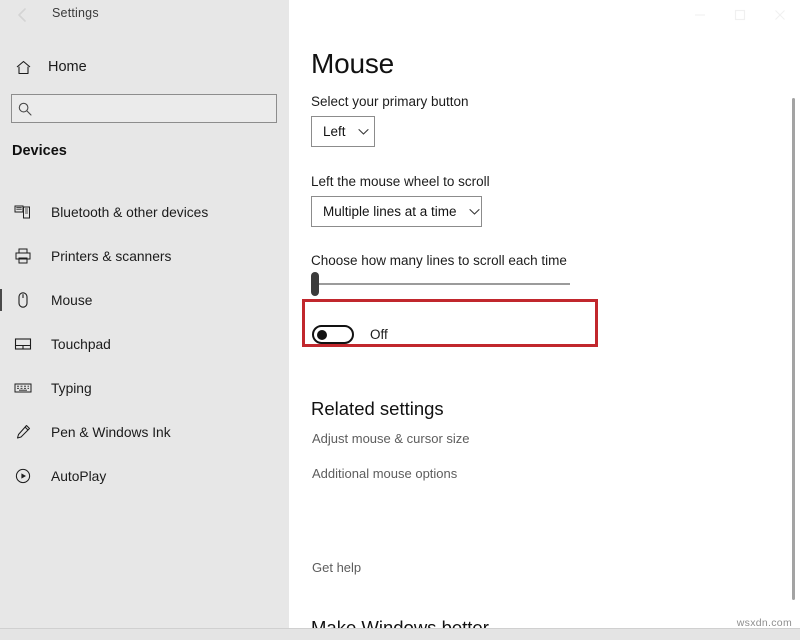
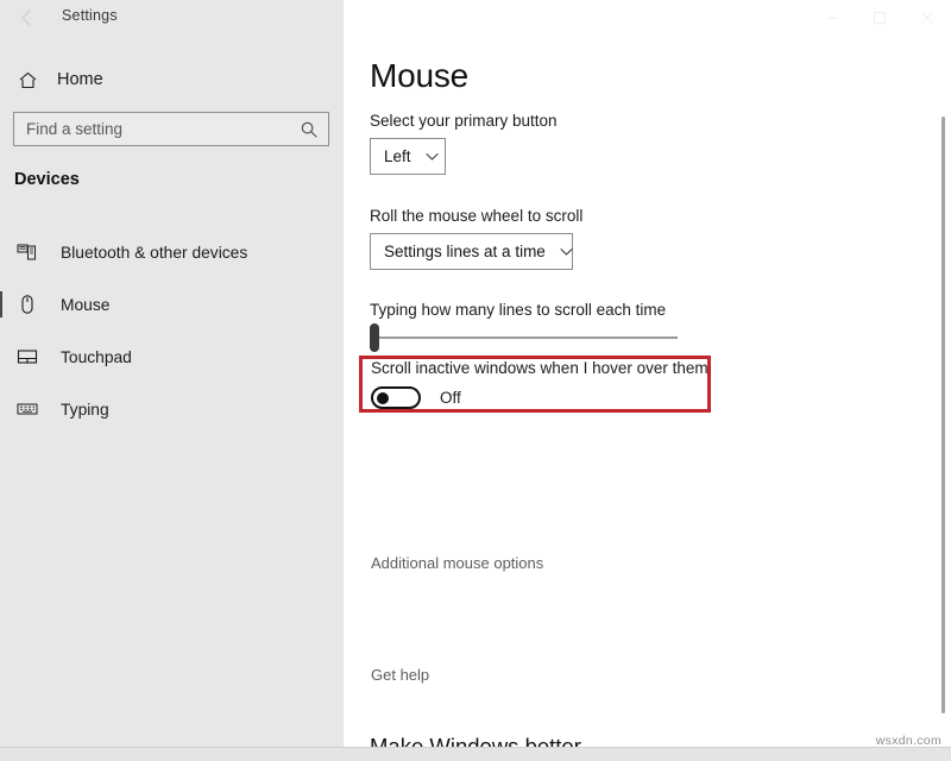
  Settings
  Home
+ Find a setting
  Devices
  Bluetooth & other devices
- Printers & scanners
  Mouse
  Touchpad
  Typing
- Pen & Windows Ink
- AutoPlay
  Mouse
  Select your primary button
  Left
- Left the mouse wheel to scroll
+ Roll the mouse wheel to scroll
- Multiple lines at a time
+ Settings lines at a time
- Choose how many lines to scroll each time
+ Typing how many lines to scroll each time
+ Scroll inactive windows when I hover over them
  Off
- Related settings
- Adjust mouse & cursor size
  Additional mouse options
  Get help
  wsxdn.com
